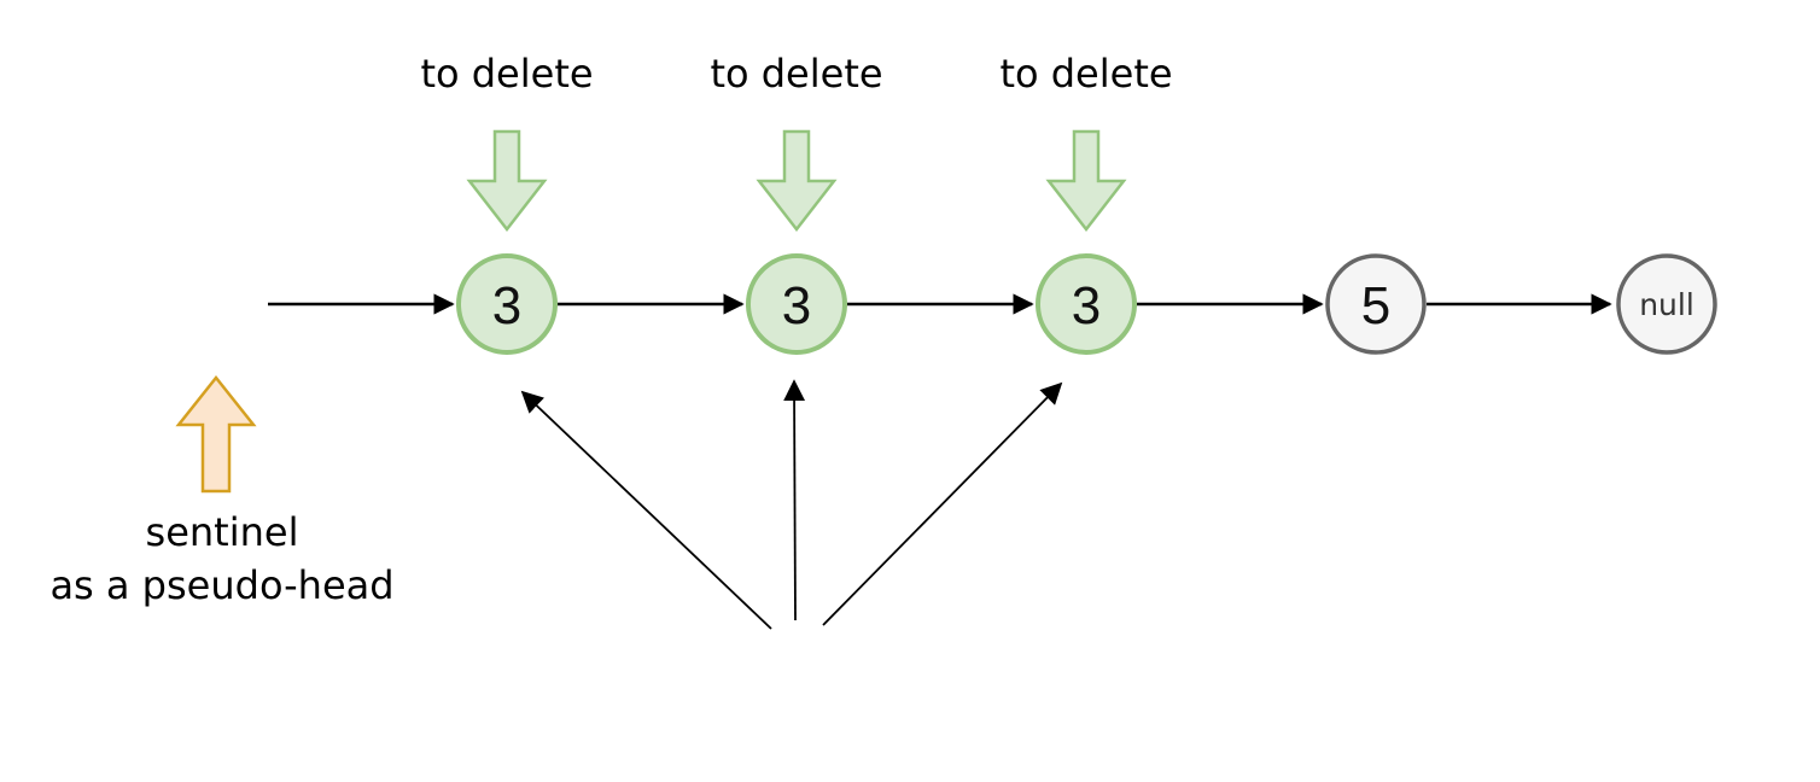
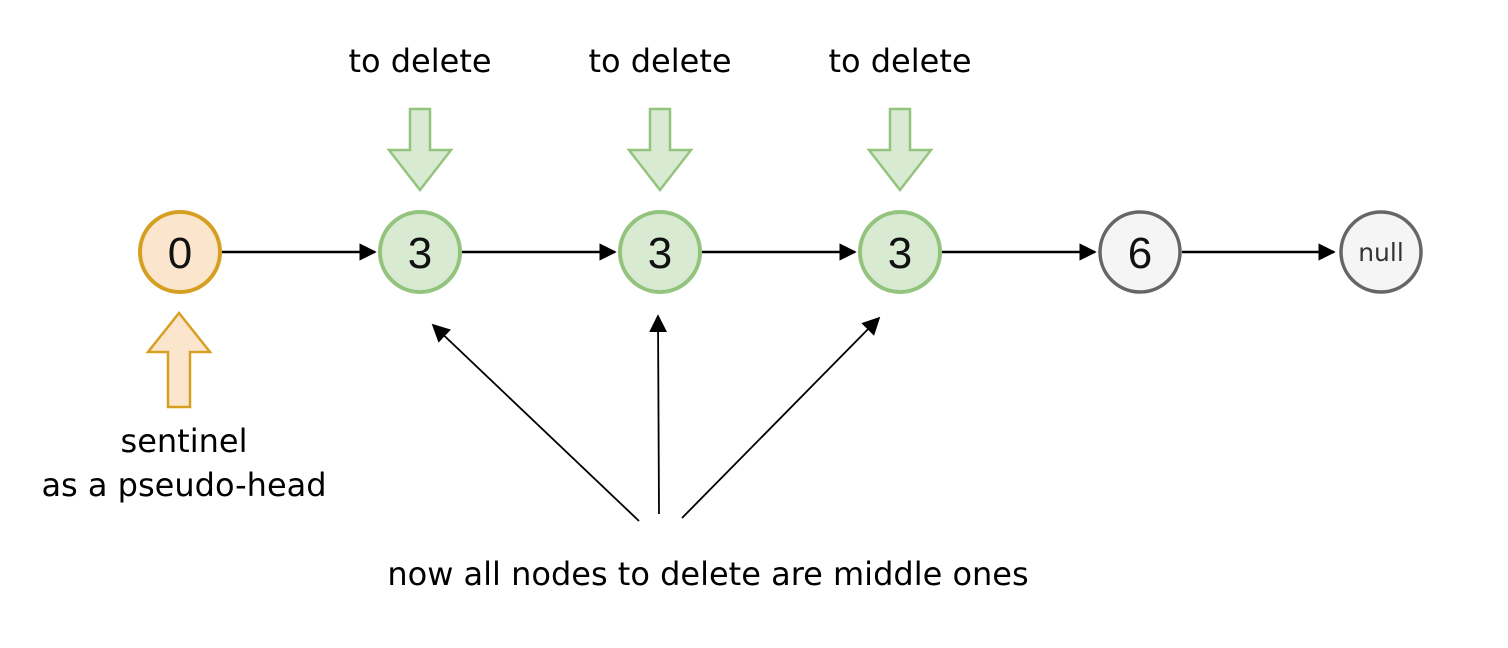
  to delete
  to delete
  to delete
+ 0
  3
  3
  3
- 5
+ 6
  null
  sentinel
  as a pseudo-head
+ now all nodes to delete are middle ones
